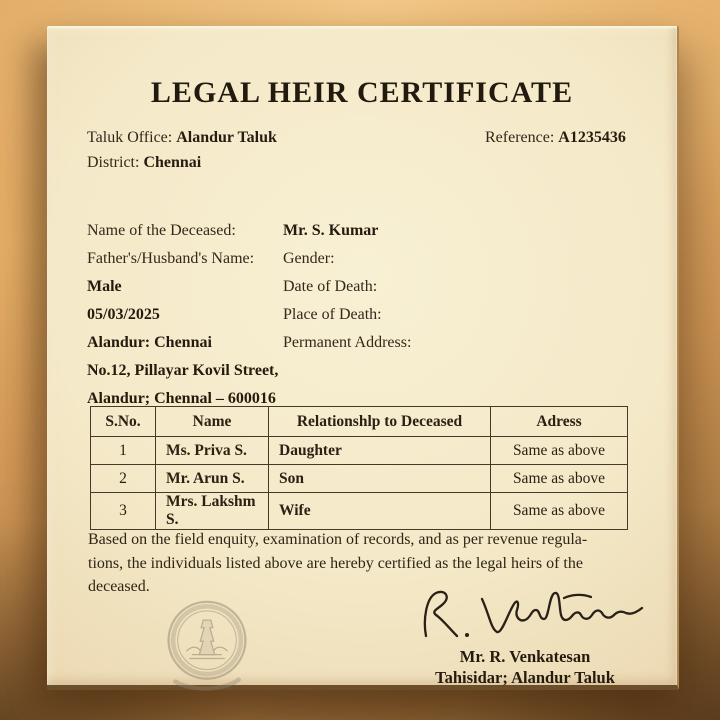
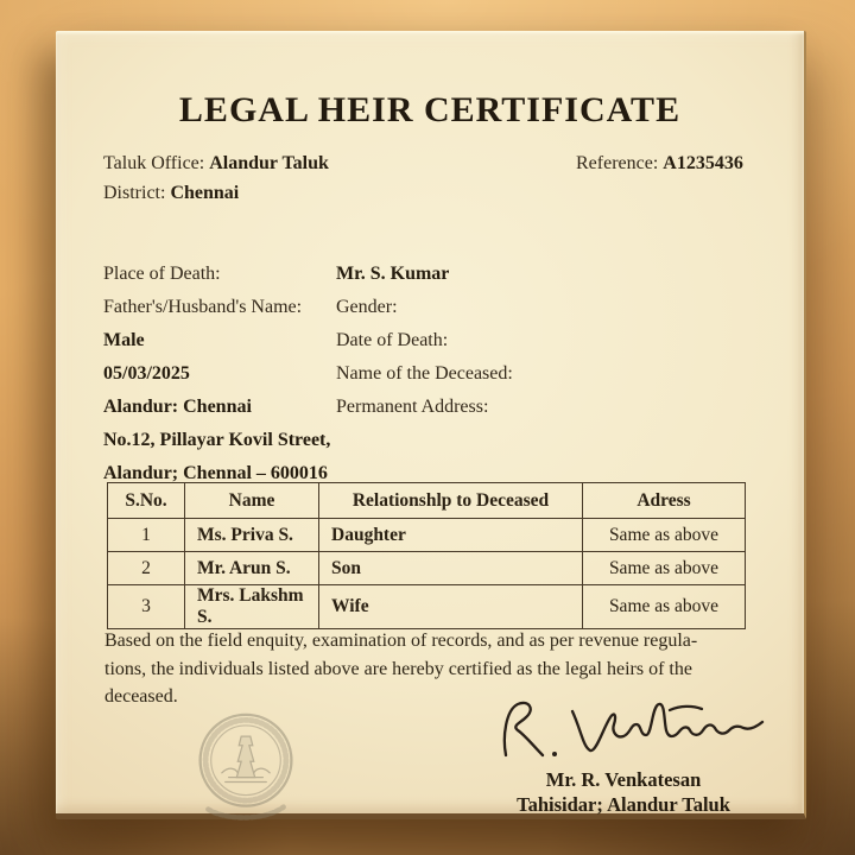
  LEGAL HEIR CERTIFICATE
  Taluk Office: Alandur Taluk
  Reference: A1235436
  District: Chennai
- Name of the Deceased:
+ Place of Death:
  Mr. S. Kumar
  Father's/Husband's Name:
  Gender:
  Male
  Date of Death:
  05/03/2025
- Place of Death:
+ Name of the Deceased:
  Alandur: Chennai
  Permanent Address:
  No.12, Pillayar Kovil Street,
  Alandur; Chennal – 600016
  S.No.	Name	Relationshlp to Deceased	Adress
  1	Ms. Priva S.	Daughter	Same as above
  2	Mr. Arun S.	Son	Same as above
  3	Mrs. Lakshm S.	Wife	Same as above
  Based on the field enquity, examination of records, and as per revenue regula-
  tions, the individuals listed above are hereby certified as the legal heirs of the
  deceased.
  Mr. R. Venkatesan
  Tahisidar; Alandur Taluk
